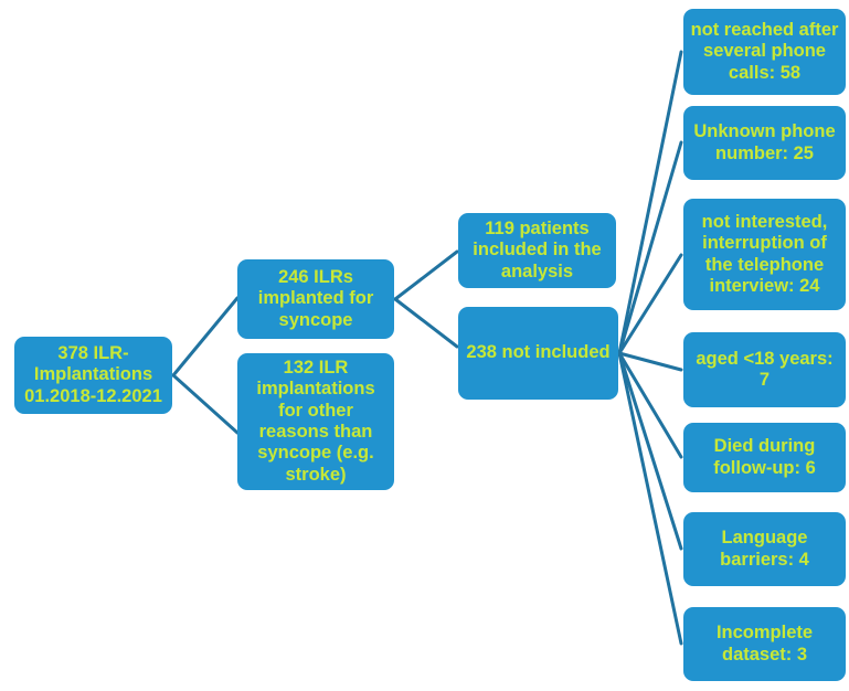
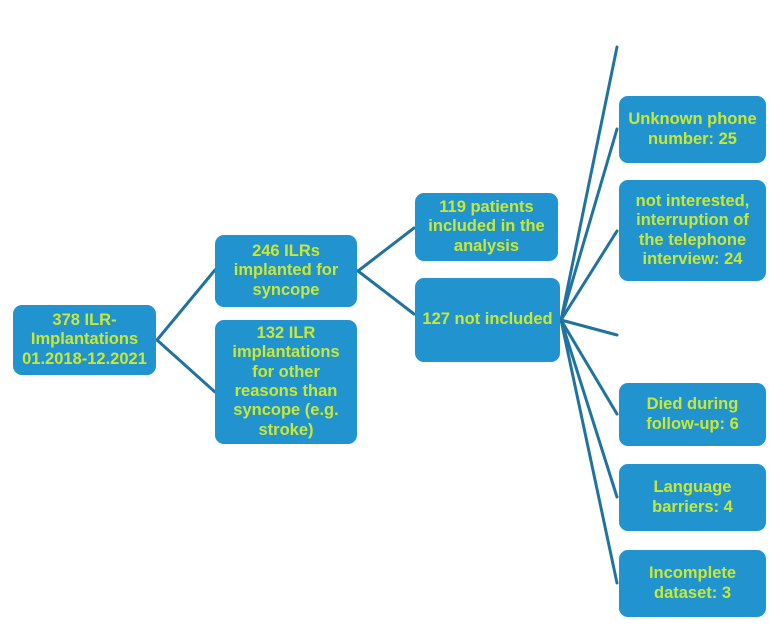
  378 ILR-
  Implantations
  01.2018-12.2021
  246 ILRs
  implanted for
  syncope
  132 ILR
  implantations
  for other
  reasons than
  syncope (e.g.
  stroke)
  119 patients
  included in the
  analysis
- 238 not included
+ 127 not included
- not reached after
- several phone
- calls: 58
  Unknown phone
  number: 25
  not interested,
  interruption of
  the telephone
  interview: 24
- aged <18 years: 7
  Died during
  follow-up: 6
  Language
  barriers: 4
  Incomplete
  dataset: 3
